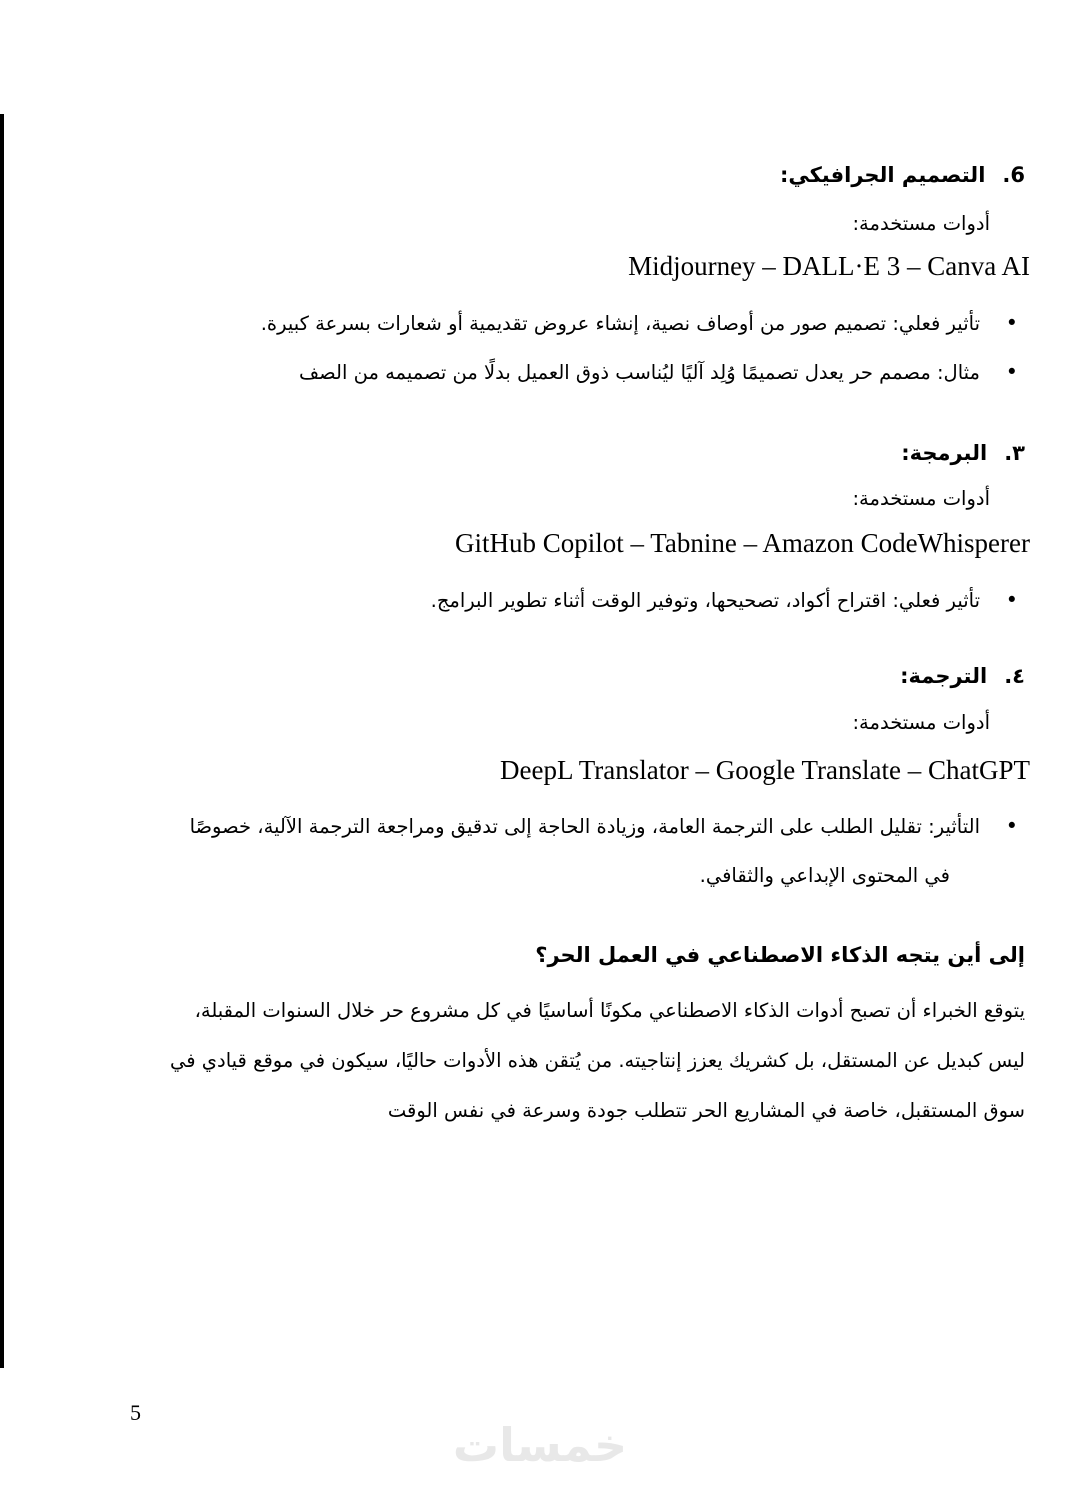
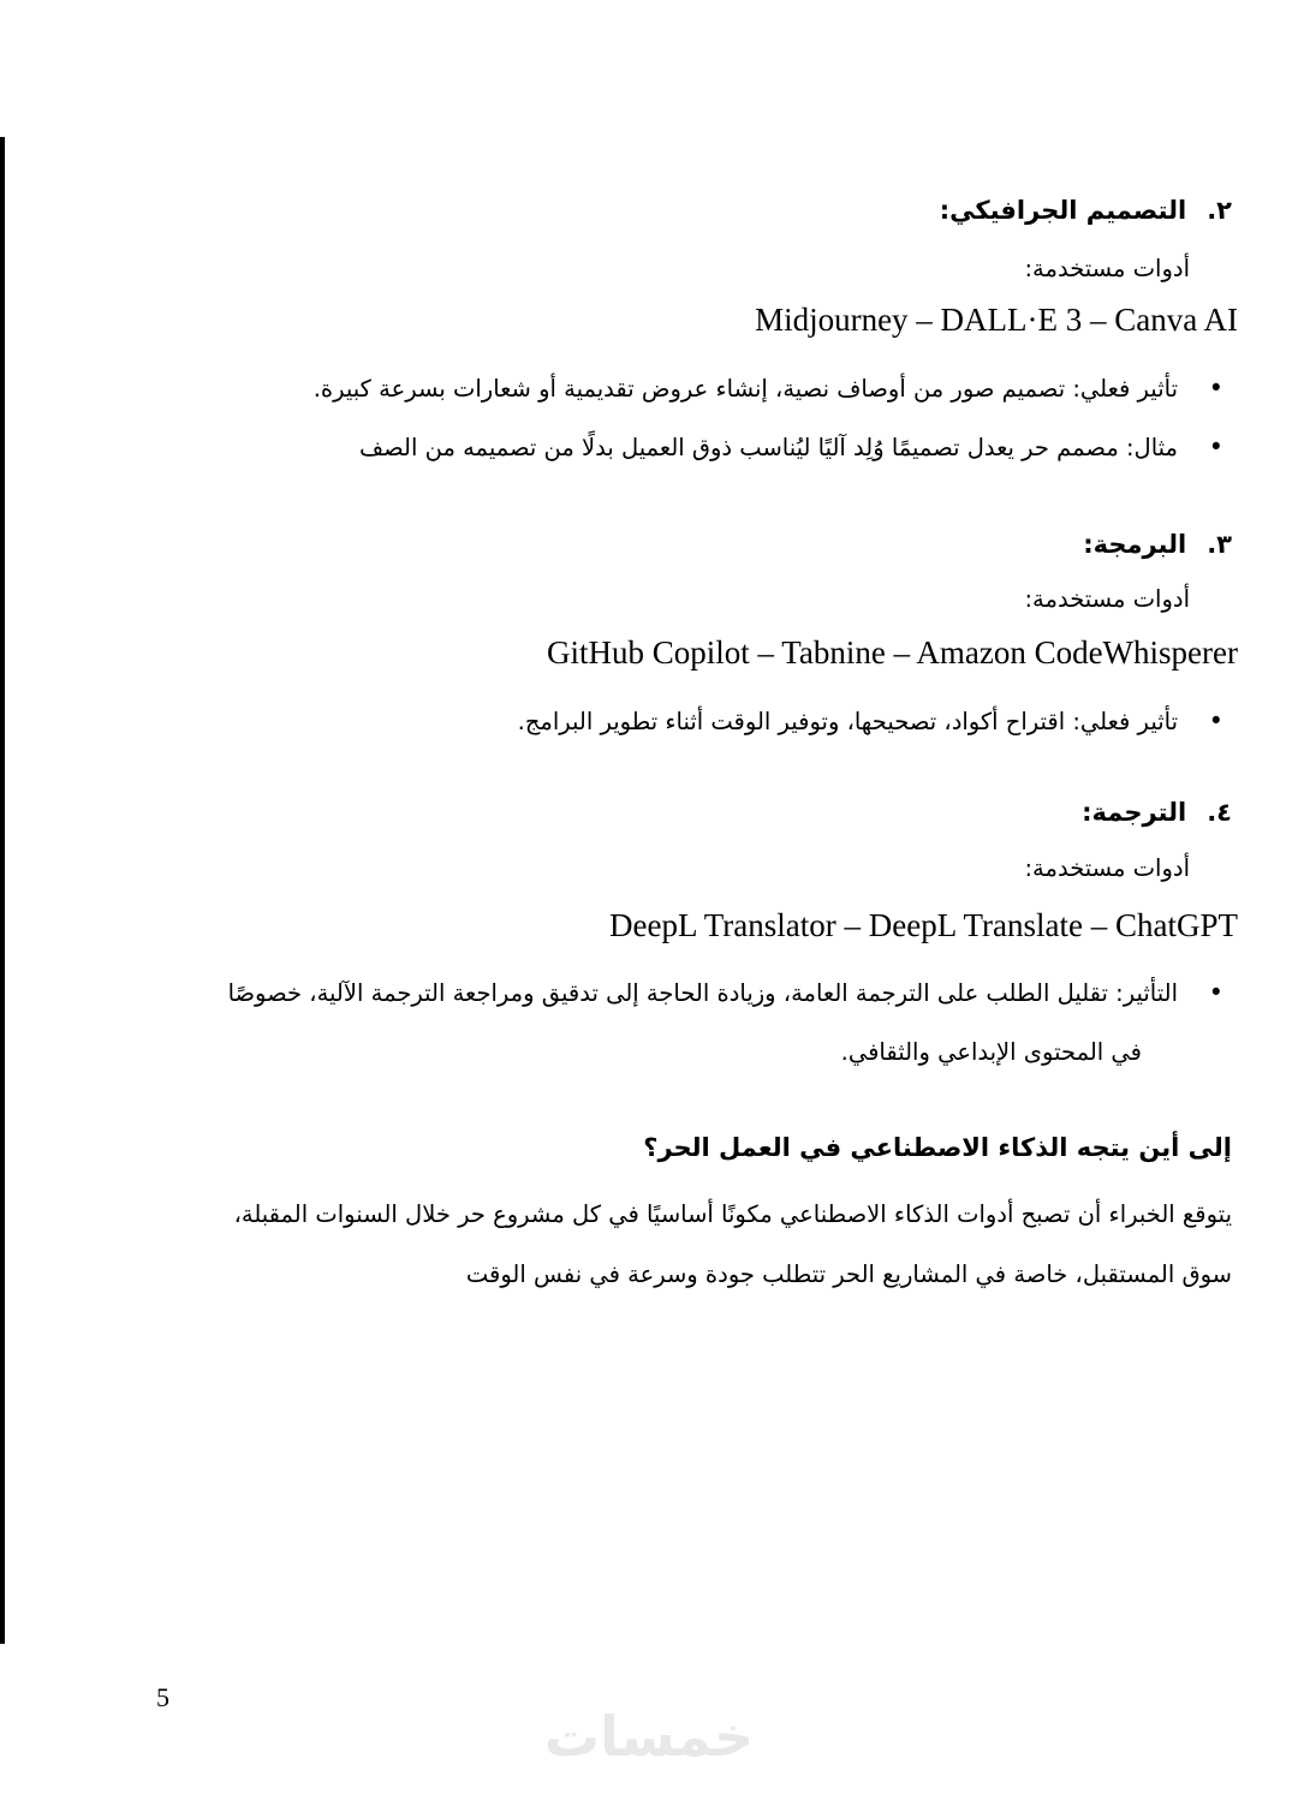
- 6.التصميم الجرافيكي:
+ ٢.التصميم الجرافيكي:
  أدوات مستخدمة:
  Midjourney – DALL·E 3 – Canva AI
  •
  تأثير فعلي: تصميم صور من أوصاف نصية، إنشاء عروض تقديمية أو شعارات بسرعة كبيرة.
  •
  مثال: مصمم حر يعدل تصميمًا وُلِد آليًا ليُناسب ذوق العميل بدلًا من تصميمه من الصف
  ٣.البرمجة:
  أدوات مستخدمة:
  GitHub Copilot – Tabnine – Amazon CodeWhisperer
  •
  تأثير فعلي: اقتراح أكواد، تصحيحها، وتوفير الوقت أثناء تطوير البرامج.
  ٤.الترجمة:
  أدوات مستخدمة:
- DeepL Translator – Google Translate – ChatGPT
+ DeepL Translator – DeepL Translate – ChatGPT
  •
  التأثير: تقليل الطلب على الترجمة العامة، وزيادة الحاجة إلى تدقيق ومراجعة الترجمة الآلية، خصوصًا
  في المحتوى الإبداعي والثقافي.
  إلى أين يتجه الذكاء الاصطناعي في العمل الحر؟
  يتوقع الخبراء أن تصبح أدوات الذكاء الاصطناعي مكونًا أساسيًا في كل مشروع حر خلال السنوات المقبلة،
- ليس كبديل عن المستقل، بل كشريك يعزز إنتاجيته. من يُتقن هذه الأدوات حاليًا، سيكون في موقع قيادي في
  سوق المستقبل، خاصة في المشاريع الحر تتطلب جودة وسرعة في نفس الوقت
  5
